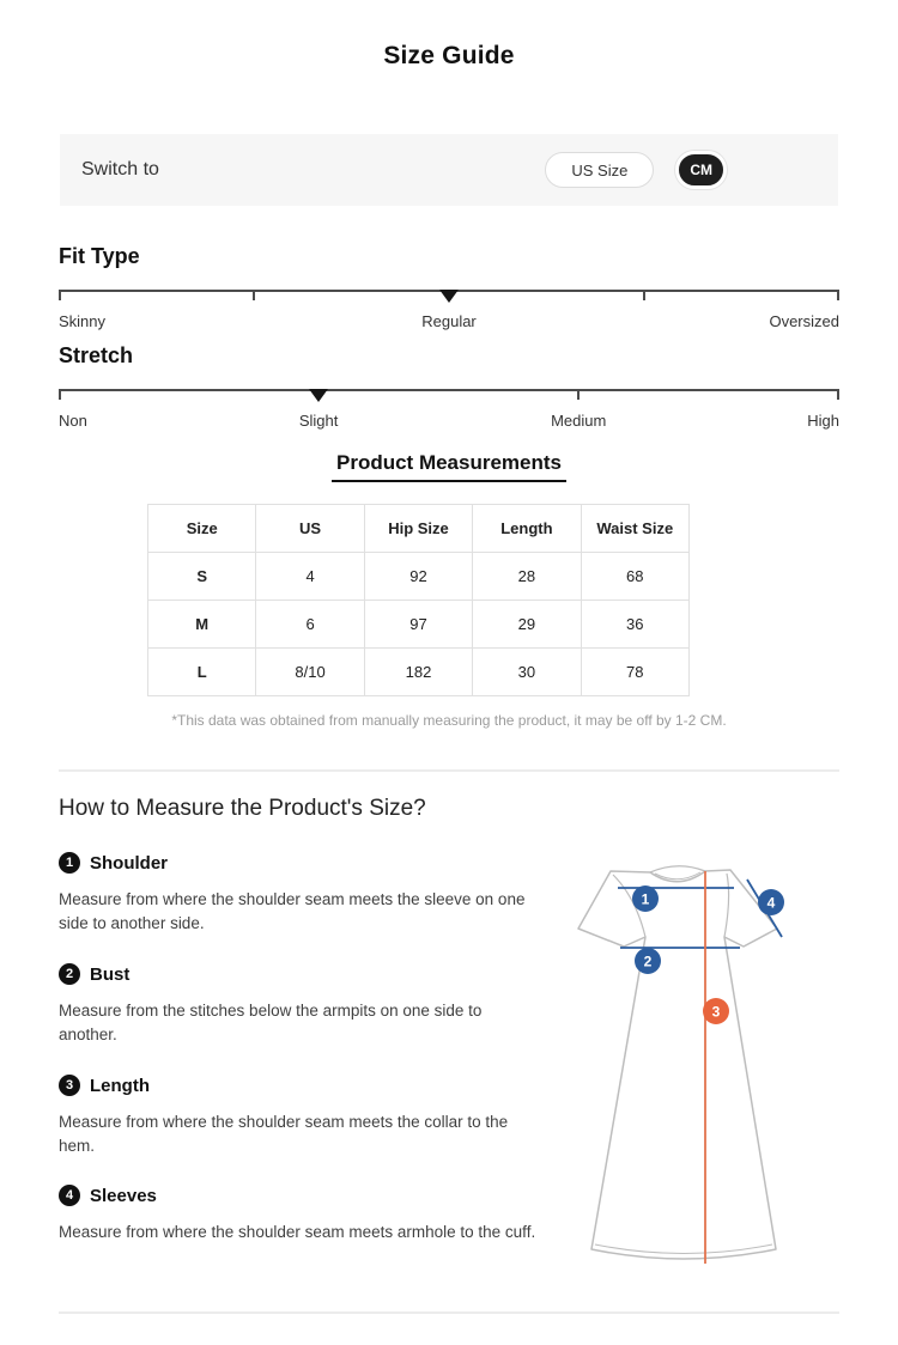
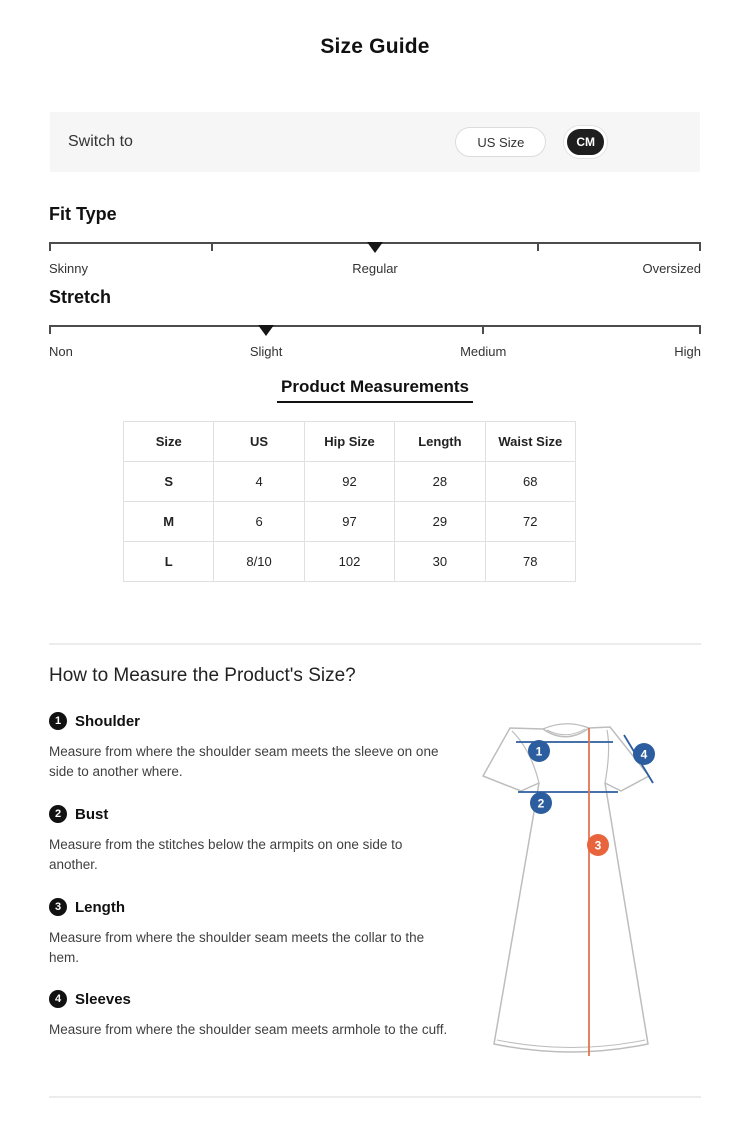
  Size Guide
  Switch to
  US Size
  CM
  Fit Type
  Skinny
  Regular
  Oversized
  Stretch
  Non
  Slight
  Medium
  High
  Product Measurements
  Size	US	Hip Size	Length	Waist Size
  S	4	92	28	68
- M	6	97	29	36
+ M	6	97	29	72
- L	8/10	182	30	78
+ L	8/10	102	30	78
- *This data was obtained from manually measuring the product, it may be off by 1-2 CM.
  How to Measure the Product's Size?
  1
  Shoulder
- Measure from where the shoulder seam meets the sleeve on one side to another side.
+ Measure from where the shoulder seam meets the sleeve on one side to another where.
  2
  Bust
  Measure from the stitches below the armpits on one side to another.
  3
  Length
  Measure from where the shoulder seam meets the collar to the hem.
  4
  Sleeves
  Measure from where the shoulder seam meets armhole to the cuff.
  1
  2
  3
  4
